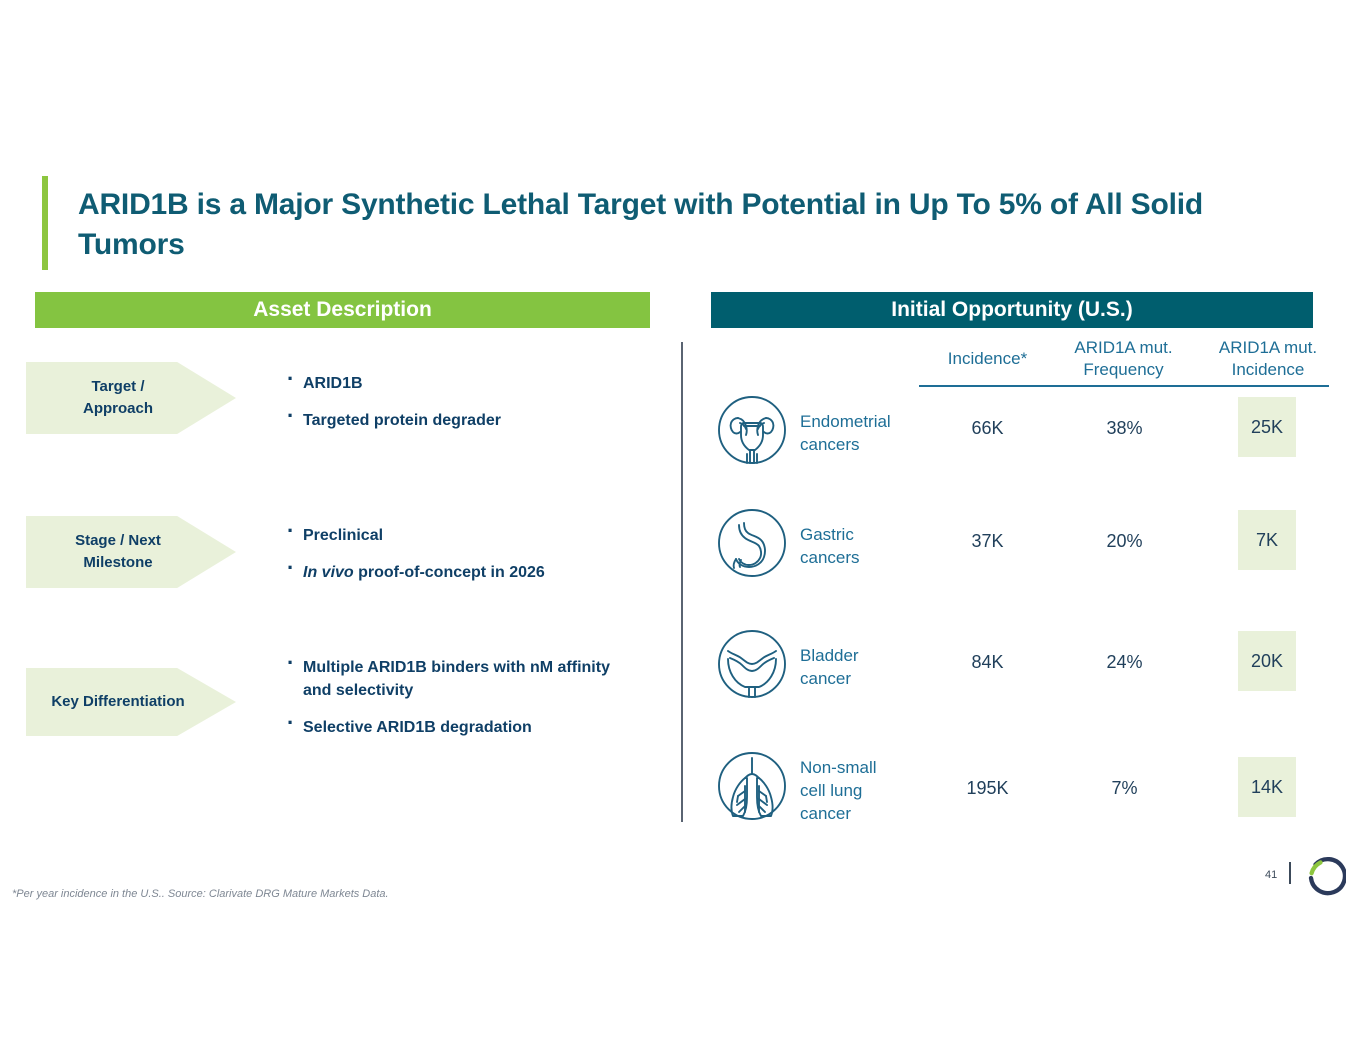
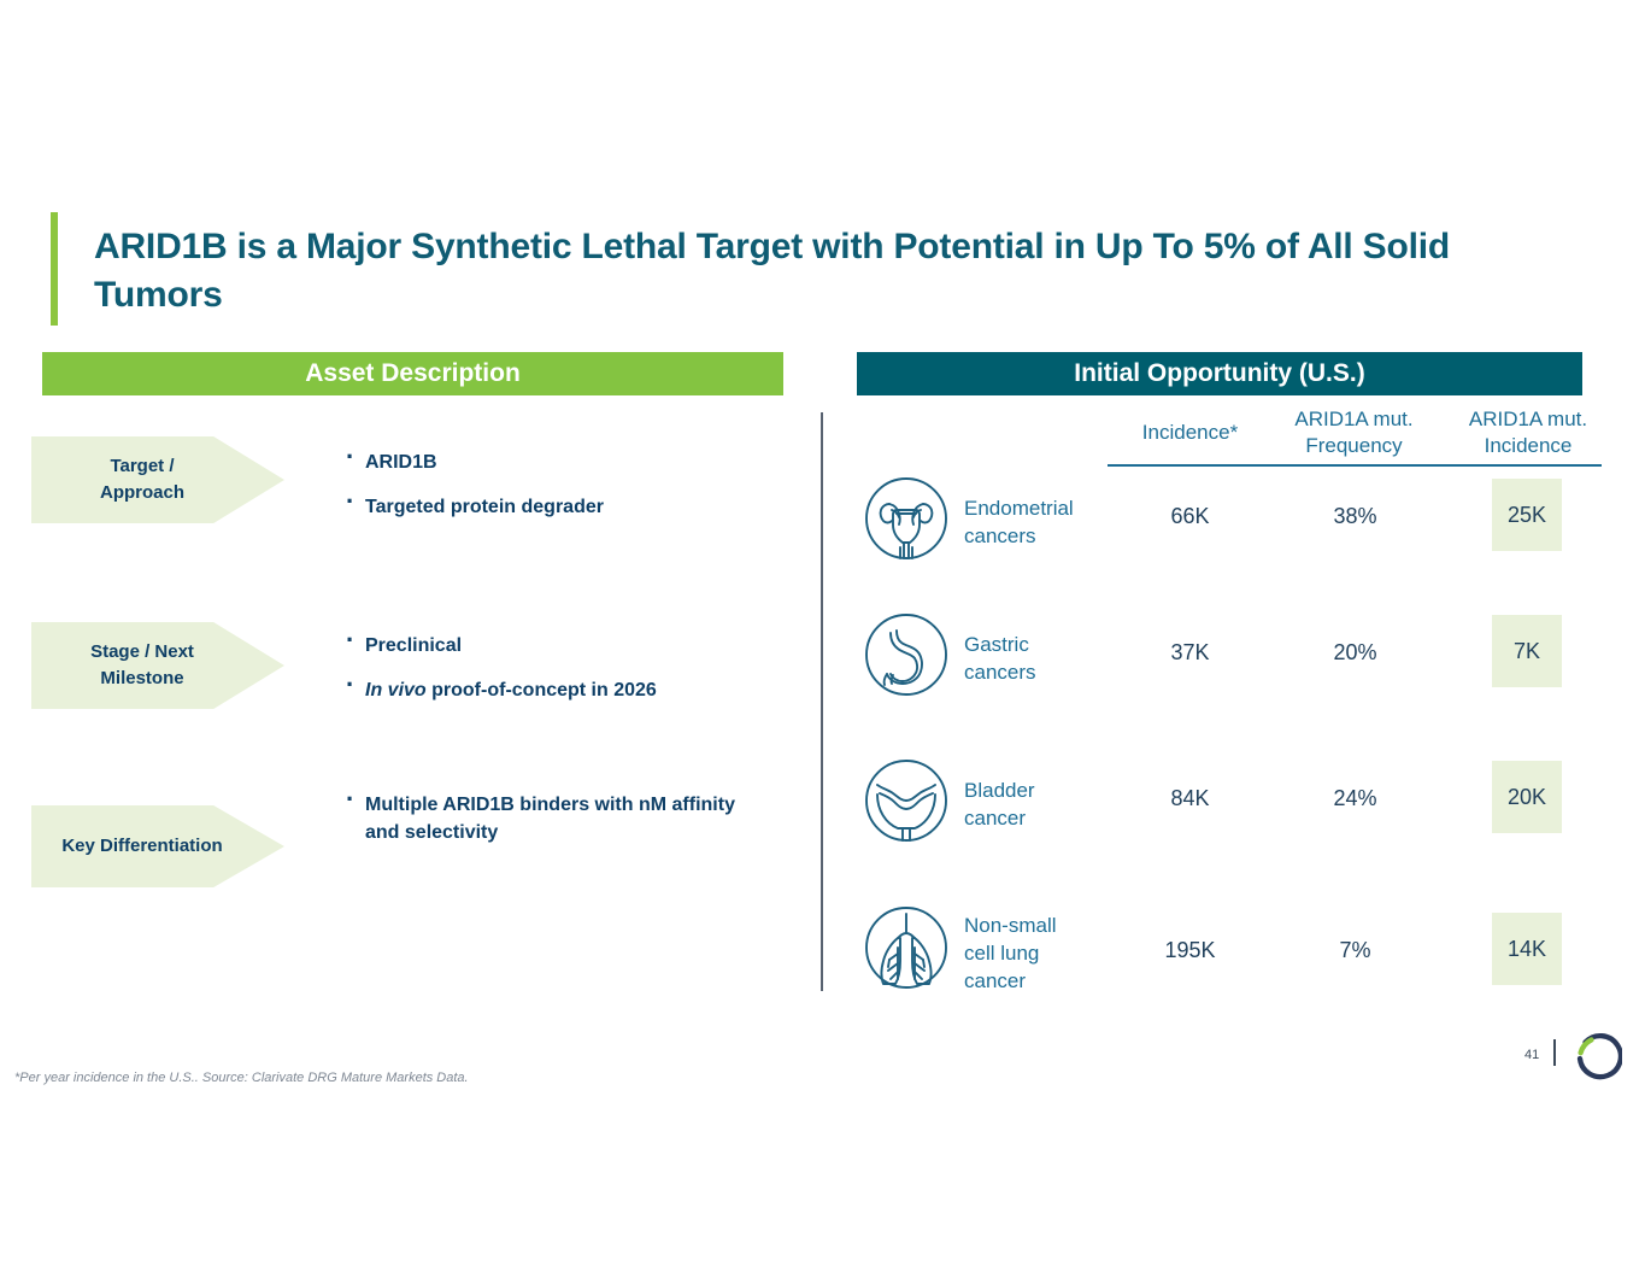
  ARID1B is a Major Synthetic Lethal Target with Potential in Up To 5% of All Solid Tumors
  Asset Description
  Initial Opportunity (U.S.)
  Target /
  Approach
  ARID1B
  Targeted protein degrader
  Stage / Next
  Milestone
  Preclinical
  In vivo proof-of-concept in 2026
  Key Differentiation
  Multiple ARID1B binders with nM affinity and selectivity
- Selective ARID1B degradation
  Incidence*
  ARID1A mut.
  Frequency
  ARID1A mut.
  Incidence
  Endometrial
  cancers
  66K
  38%
  25K
  Gastric
  cancers
  37K
  20%
  7K
  Bladder
  cancer
  84K
  24%
  20K
  Non-small
  cell lung
  cancer
  195K
  7%
  14K
  *Per year incidence in the U.S.. Source: Clarivate DRG Mature Markets Data.
  41
